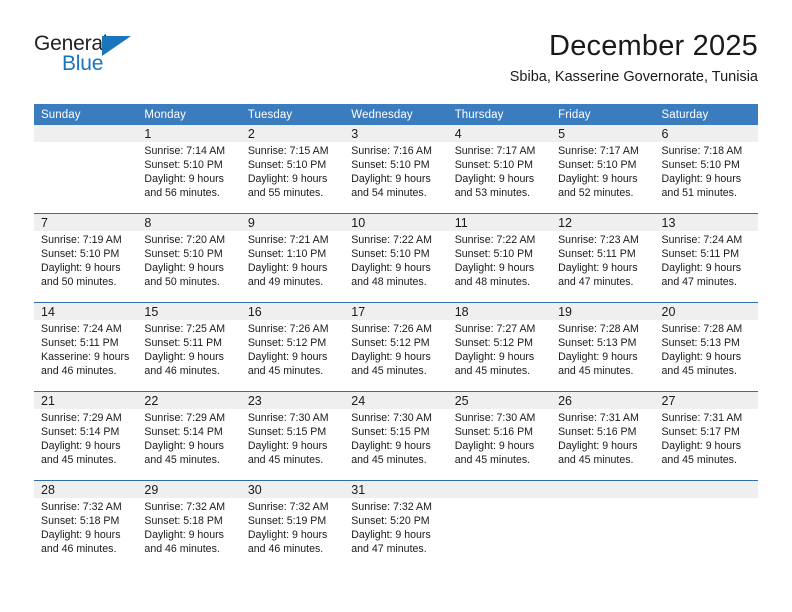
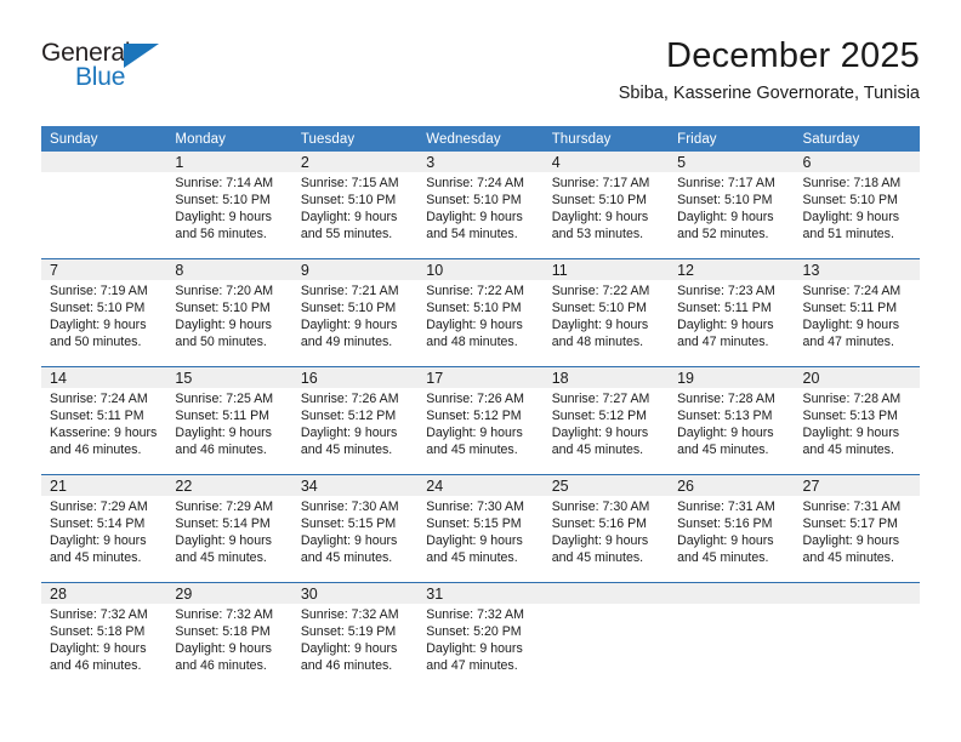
  General
  Blue
  December 2025
  Sbiba, Kasserine Governorate, Tunisia
  Sunday	Monday	Tuesday	Wednesday	Thursday	Friday	Saturday
- 	1Sunrise: 7:14 AM Sunset: 5:10 PM Daylight: 9 hours and 56 minutes.	2Sunrise: 7:15 AM Sunset: 5:10 PM Daylight: 9 hours and 55 minutes.	3Sunrise: 7:16 AM Sunset: 5:10 PM Daylight: 9 hours and 54 minutes.	4Sunrise: 7:17 AM Sunset: 5:10 PM Daylight: 9 hours and 53 minutes.	5Sunrise: 7:17 AM Sunset: 5:10 PM Daylight: 9 hours and 52 minutes.	6Sunrise: 7:18 AM Sunset: 5:10 PM Daylight: 9 hours and 51 minutes.
+ 	1Sunrise: 7:14 AM Sunset: 5:10 PM Daylight: 9 hours and 56 minutes.	2Sunrise: 7:15 AM Sunset: 5:10 PM Daylight: 9 hours and 55 minutes.	3Sunrise: 7:24 AM Sunset: 5:10 PM Daylight: 9 hours and 54 minutes.	4Sunrise: 7:17 AM Sunset: 5:10 PM Daylight: 9 hours and 53 minutes.	5Sunrise: 7:17 AM Sunset: 5:10 PM Daylight: 9 hours and 52 minutes.	6Sunrise: 7:18 AM Sunset: 5:10 PM Daylight: 9 hours and 51 minutes.
- 7Sunrise: 7:19 AM Sunset: 5:10 PM Daylight: 9 hours and 50 minutes.	8Sunrise: 7:20 AM Sunset: 5:10 PM Daylight: 9 hours and 50 minutes.	9Sunrise: 7:21 AM Sunset: 1:10 PM Daylight: 9 hours and 49 minutes.	10Sunrise: 7:22 AM Sunset: 5:10 PM Daylight: 9 hours and 48 minutes.	11Sunrise: 7:22 AM Sunset: 5:10 PM Daylight: 9 hours and 48 minutes.	12Sunrise: 7:23 AM Sunset: 5:11 PM Daylight: 9 hours and 47 minutes.	13Sunrise: 7:24 AM Sunset: 5:11 PM Daylight: 9 hours and 47 minutes.
+ 7Sunrise: 7:19 AM Sunset: 5:10 PM Daylight: 9 hours and 50 minutes.	8Sunrise: 7:20 AM Sunset: 5:10 PM Daylight: 9 hours and 50 minutes.	9Sunrise: 7:21 AM Sunset: 5:10 PM Daylight: 9 hours and 49 minutes.	10Sunrise: 7:22 AM Sunset: 5:10 PM Daylight: 9 hours and 48 minutes.	11Sunrise: 7:22 AM Sunset: 5:10 PM Daylight: 9 hours and 48 minutes.	12Sunrise: 7:23 AM Sunset: 5:11 PM Daylight: 9 hours and 47 minutes.	13Sunrise: 7:24 AM Sunset: 5:11 PM Daylight: 9 hours and 47 minutes.
  14Sunrise: 7:24 AM Sunset: 5:11 PM Kasserine: 9 hours and 46 minutes.	15Sunrise: 7:25 AM Sunset: 5:11 PM Daylight: 9 hours and 46 minutes.	16Sunrise: 7:26 AM Sunset: 5:12 PM Daylight: 9 hours and 45 minutes.	17Sunrise: 7:26 AM Sunset: 5:12 PM Daylight: 9 hours and 45 minutes.	18Sunrise: 7:27 AM Sunset: 5:12 PM Daylight: 9 hours and 45 minutes.	19Sunrise: 7:28 AM Sunset: 5:13 PM Daylight: 9 hours and 45 minutes.	20Sunrise: 7:28 AM Sunset: 5:13 PM Daylight: 9 hours and 45 minutes.
- 21Sunrise: 7:29 AM Sunset: 5:14 PM Daylight: 9 hours and 45 minutes.	22Sunrise: 7:29 AM Sunset: 5:14 PM Daylight: 9 hours and 45 minutes.	23Sunrise: 7:30 AM Sunset: 5:15 PM Daylight: 9 hours and 45 minutes.	24Sunrise: 7:30 AM Sunset: 5:15 PM Daylight: 9 hours and 45 minutes.	25Sunrise: 7:30 AM Sunset: 5:16 PM Daylight: 9 hours and 45 minutes.	26Sunrise: 7:31 AM Sunset: 5:16 PM Daylight: 9 hours and 45 minutes.	27Sunrise: 7:31 AM Sunset: 5:17 PM Daylight: 9 hours and 45 minutes.
+ 21Sunrise: 7:29 AM Sunset: 5:14 PM Daylight: 9 hours and 45 minutes.	22Sunrise: 7:29 AM Sunset: 5:14 PM Daylight: 9 hours and 45 minutes.	34Sunrise: 7:30 AM Sunset: 5:15 PM Daylight: 9 hours and 45 minutes.	24Sunrise: 7:30 AM Sunset: 5:15 PM Daylight: 9 hours and 45 minutes.	25Sunrise: 7:30 AM Sunset: 5:16 PM Daylight: 9 hours and 45 minutes.	26Sunrise: 7:31 AM Sunset: 5:16 PM Daylight: 9 hours and 45 minutes.	27Sunrise: 7:31 AM Sunset: 5:17 PM Daylight: 9 hours and 45 minutes.
  28Sunrise: 7:32 AM Sunset: 5:18 PM Daylight: 9 hours and 46 minutes.	29Sunrise: 7:32 AM Sunset: 5:18 PM Daylight: 9 hours and 46 minutes.	30Sunrise: 7:32 AM Sunset: 5:19 PM Daylight: 9 hours and 46 minutes.	31Sunrise: 7:32 AM Sunset: 5:20 PM Daylight: 9 hours and 47 minutes.
